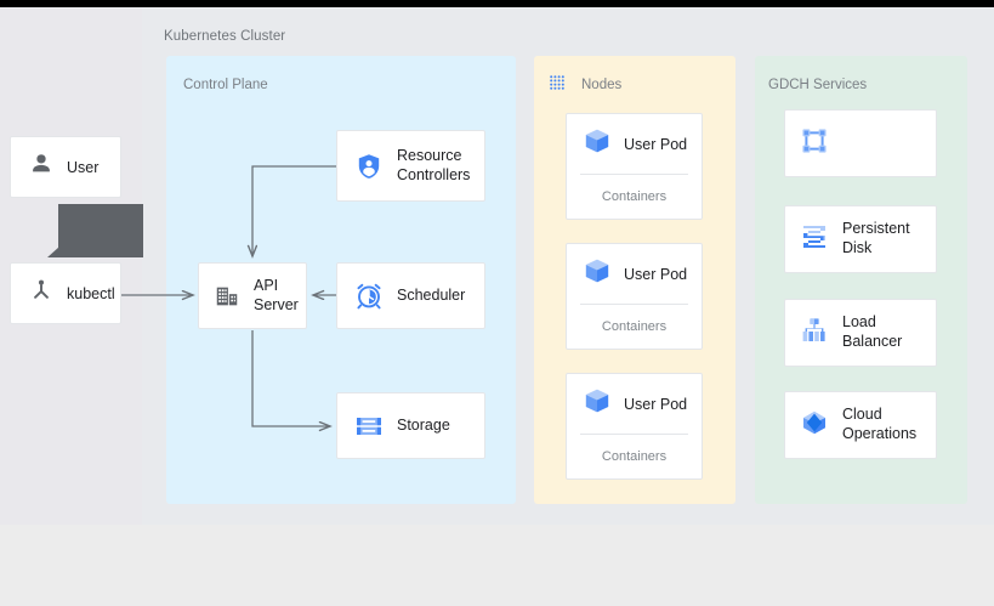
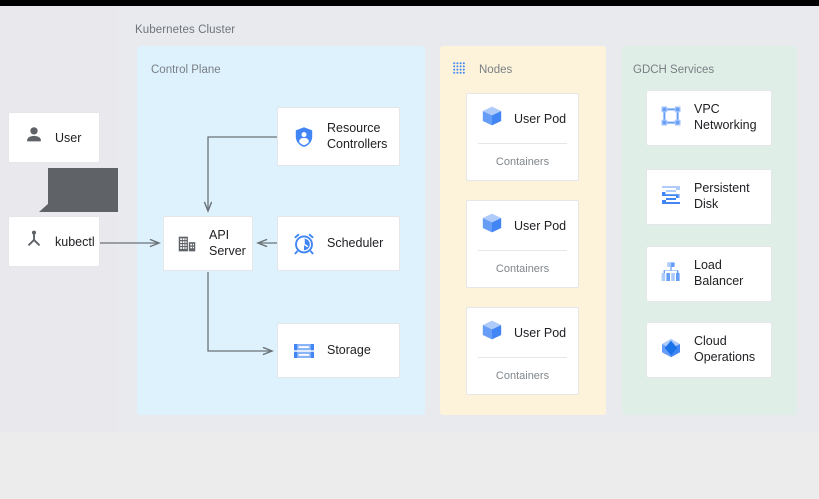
  Kubernetes Cluster
  Control Plane
  Nodes
  GDCH Services
  User
  kubectl
  API
  Server
  Resource
  Controllers
  Scheduler
  Storage
  User Pod
  Containers
  User Pod
  Containers
  User Pod
  Containers
+ VPC
+ Networking
  Persistent
  Disk
  Load
  Balancer
  Cloud
  Operations
